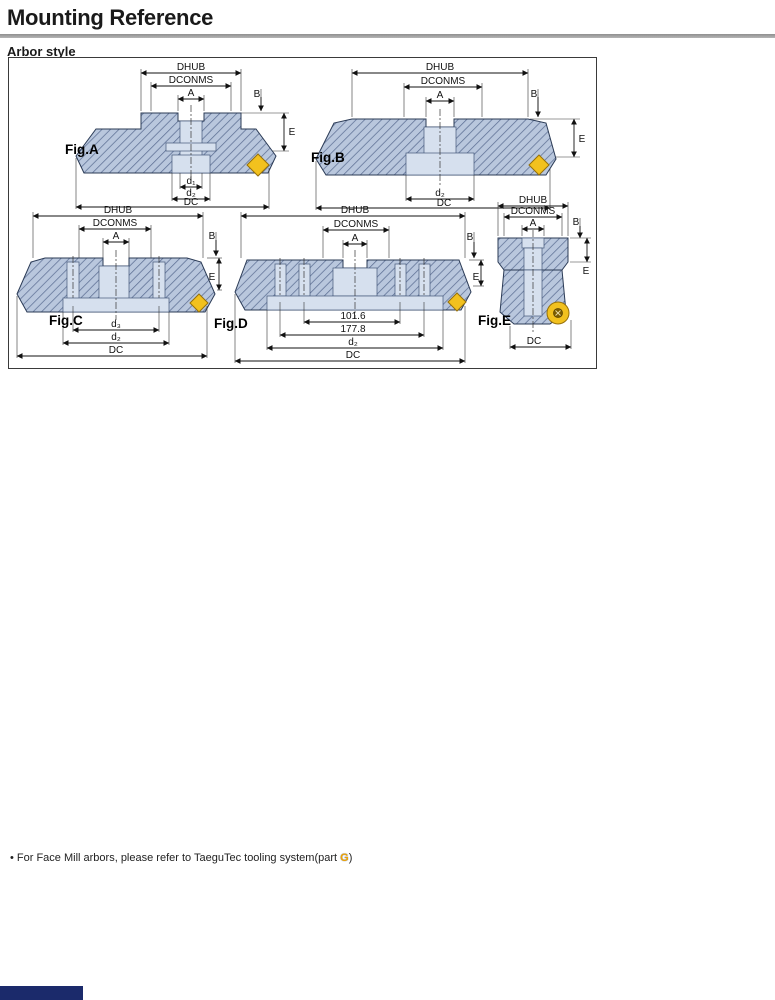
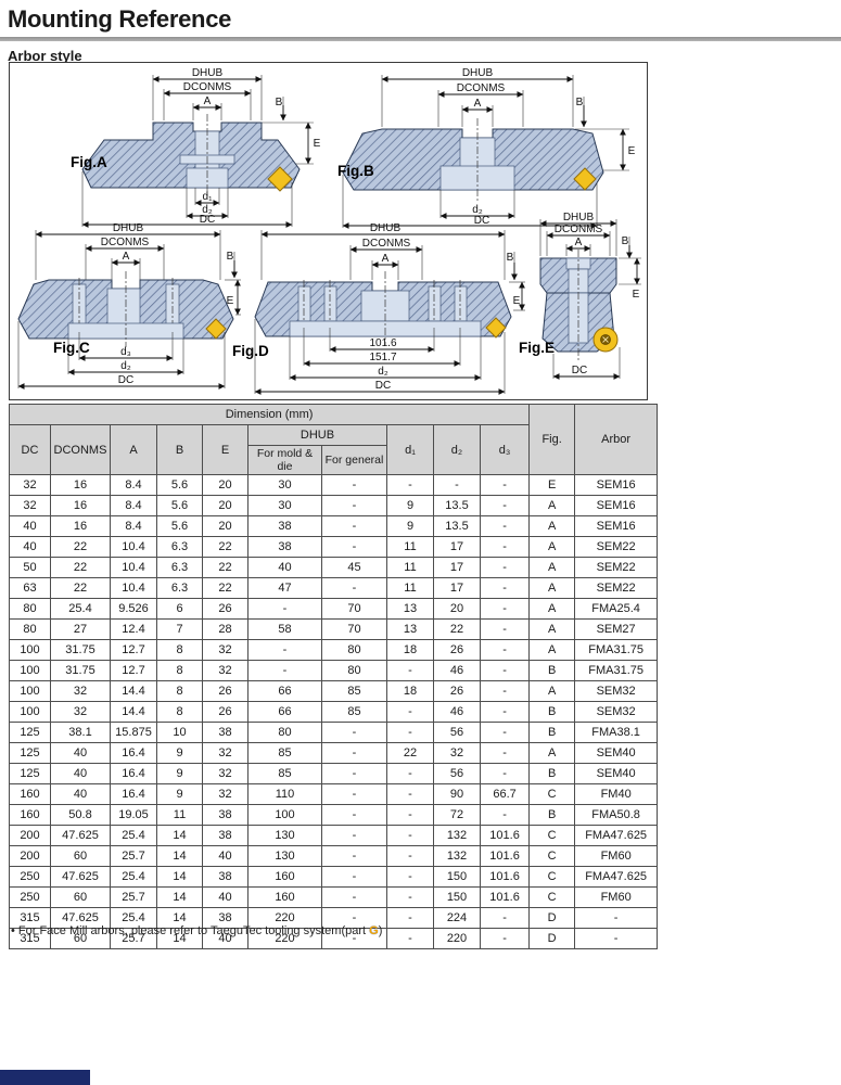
  Mounting Reference
  Arbor style
  DHUB
  DCONMS
  A
  B
  E
  d₁
  d₂
  DC
  Fig.A
  DHUB
  DCONMS
  A
  B
  E
  d₂
  DC
  Fig.B
  DHUB
  DCONMS
  A
  B
  E
  d₃
  d₂
  DC
  Fig.C
  DHUB
  DCONMS
  A
  B
  E
  101.6
- 177.8
+ 151.7
  d₂
  DC
  Fig.D
  DHUB
  DCONMS
  A
  B
  E
  DC
  Fig.E
+ Dimension (mm)	Fig.	Arbor
+ DC	DCONMS	A	B	E	DHUB	d₁	d₂	d₃
+ For mold & die	For general
+ 32	16	8.4	5.6	20	30	-	-	-	-	E	SEM16
+ 32	16	8.4	5.6	20	30	-	9	13.5	-	A	SEM16
+ 40	16	8.4	5.6	20	38	-	9	13.5	-	A	SEM16
+ 40	22	10.4	6.3	22	38	-	11	17	-	A	SEM22
+ 50	22	10.4	6.3	22	40	45	11	17	-	A	SEM22
+ 63	22	10.4	6.3	22	47	-	11	17	-	A	SEM22
+ 80	25.4	9.526	6	26	-	70	13	20	-	A	FMA25.4
+ 80	27	12.4	7	28	58	70	13	22	-	A	SEM27
+ 100	31.75	12.7	8	32	-	80	18	26	-	A	FMA31.75
+ 100	31.75	12.7	8	32	-	80	-	46	-	B	FMA31.75
+ 100	32	14.4	8	26	66	85	18	26	-	A	SEM32
+ 100	32	14.4	8	26	66	85	-	46	-	B	SEM32
+ 125	38.1	15.875	10	38	80	-	-	56	-	B	FMA38.1
+ 125	40	16.4	9	32	85	-	22	32	-	A	SEM40
+ 125	40	16.4	9	32	85	-	-	56	-	B	SEM40
+ 160	40	16.4	9	32	110	-	-	90	66.7	C	FM40
+ 160	50.8	19.05	11	38	100	-	-	72	-	B	FMA50.8
+ 200	47.625	25.4	14	38	130	-	-	132	101.6	C	FMA47.625
+ 200	60	25.7	14	40	130	-	-	132	101.6	C	FM60
+ 250	47.625	25.4	14	38	160	-	-	150	101.6	C	FMA47.625
+ 250	60	25.7	14	40	160	-	-	150	101.6	C	FM60
+ 315	47.625	25.4	14	38	220	-	-	224	-	D	-
+ 315	60	25.7	14	40	220	-	-	220	-	D	-
  • For Face Mill arbors, please refer to TaeguTec tooling system(part G)
